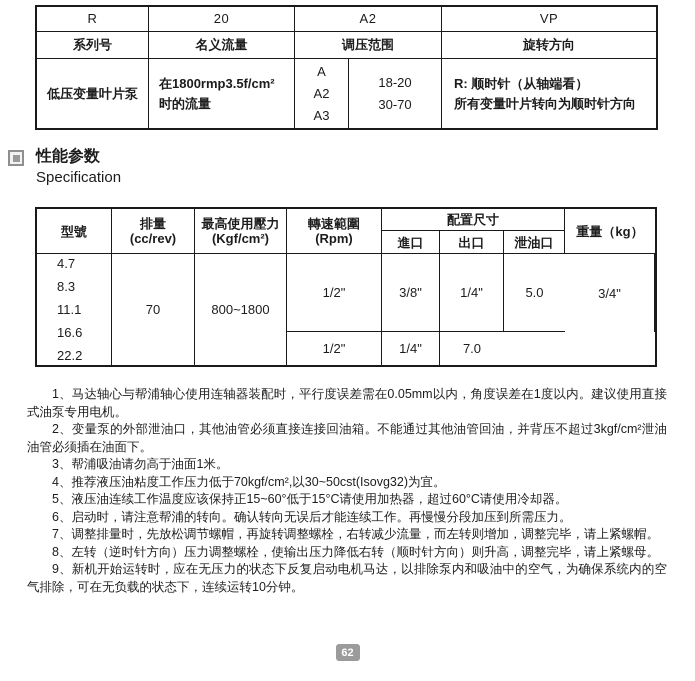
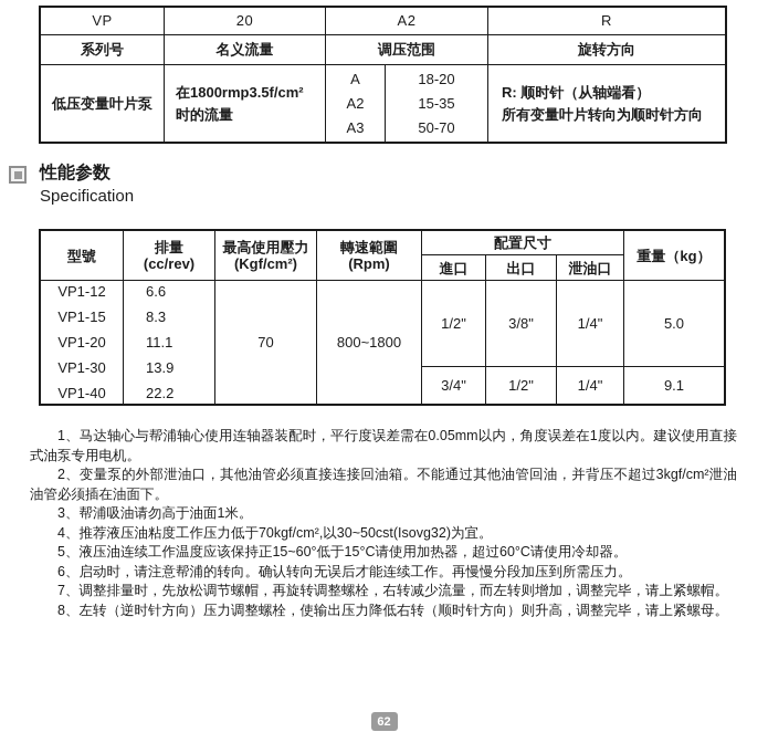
- R
+ VP
  20
  A2
- VP
+ R
  系列号
  名义流量
  调压范围
  旋转方向
  低压变量叶片泵
  在1800rmp3.5f/cm²时的流量
  A
  A2
  A3
  18-20
+ 15-35
- 30-70
+ 50-70
  R: 顺时针（从轴端看）
  所有变量叶片转向为顺时针方向
  性能参数
  Specification
  型號
  排量
  (cc/rev)
  最高使用壓力
  (Kgf/cm²)
  轉速範圍
  (Rpm)
  配置尺寸
  重量（kg）
  進口
  出口
  泄油口
+ VP1-12
+ VP1-15
+ VP1-20
+ VP1-30
+ VP1-40
- 4.7
+ 6.6
  8.3
  11.1
- 16.6
+ 13.9
  22.2
  70
  800~1800
  1/2"
  3/8"
  1/4"
  5.0
  3/4"
  1/2"
  1/4"
- 7.0
+ 9.1
  1、马达轴心与帮浦轴心使用连轴器装配时，平行度误差需在0.05mm以内，角度误差在1度以内。建议使用直接式油泵专用电机。
  2、变量泵的外部泄油口，其他油管必须直接连接回油箱。不能通过其他油管回油，并背压不超过3kgf/cm²泄油油管必须插在油面下。
  3、帮浦吸油请勿高于油面1米。
  4、推荐液压油粘度工作压力低于70kgf/cm²,以30~50cst(Isovg32)为宜。
  5、液压油连续工作温度应该保持正15~60°低于15°C请使用加热器，超过60°C请使用冷却器。
  6、启动时，请注意帮浦的转向。确认转向无误后才能连续工作。再慢慢分段加压到所需压力。
  7、调整排量时，先放松调节螺帽，再旋转调整螺栓，右转减少流量，而左转则增加，调整完毕，请上紧螺帽。
  8、左转（逆时针方向）压力调整螺栓，使输出压力降低右转（顺时针方向）则升高，调整完毕，请上紧螺母。
- 9、新机开始运转时，应在无压力的状态下反复启动电机马达，以排除泵内和吸油中的空气，为确保系统内的空气排除，可在无负载的状态下，连续运转10分钟。
  62
